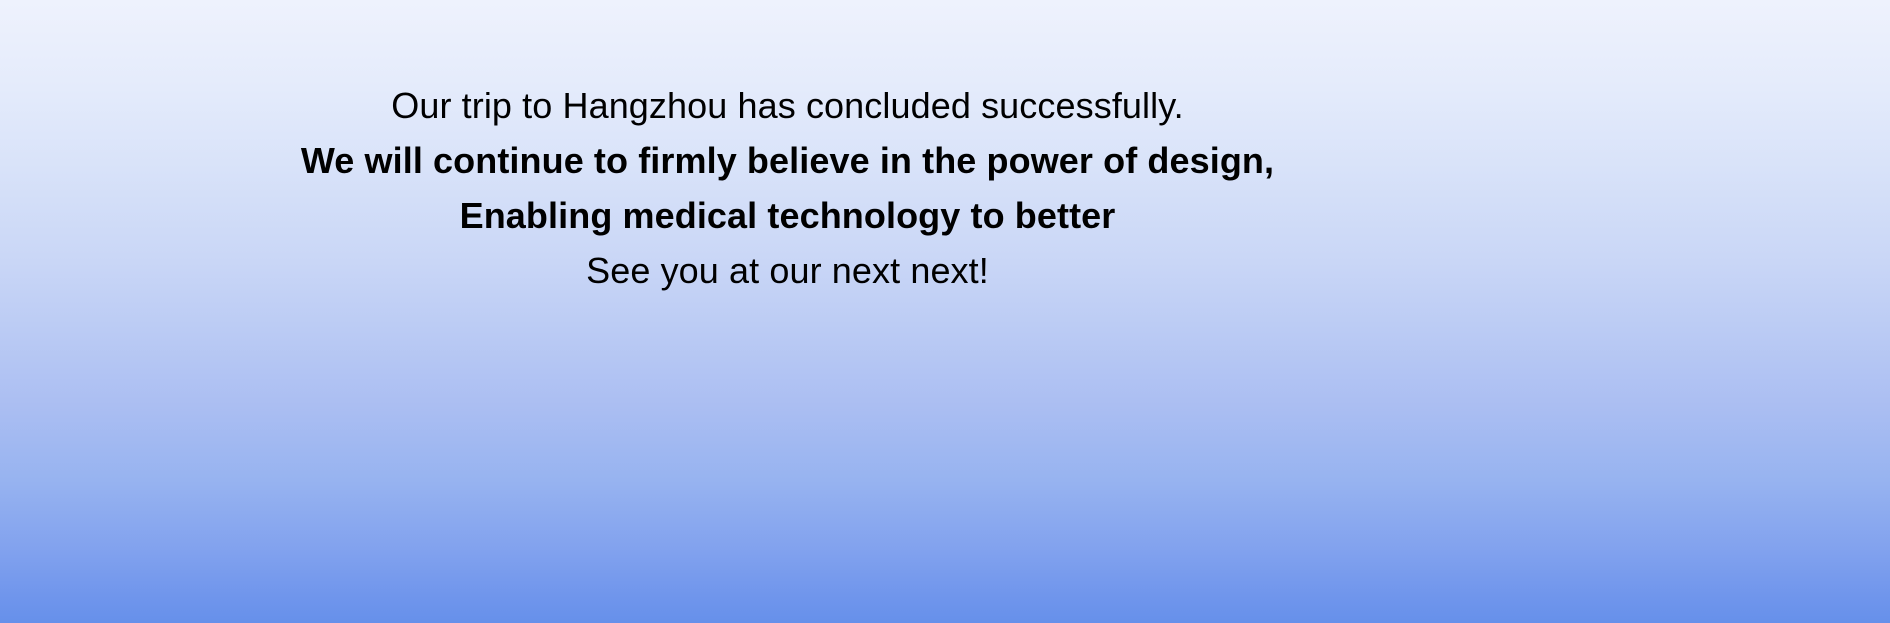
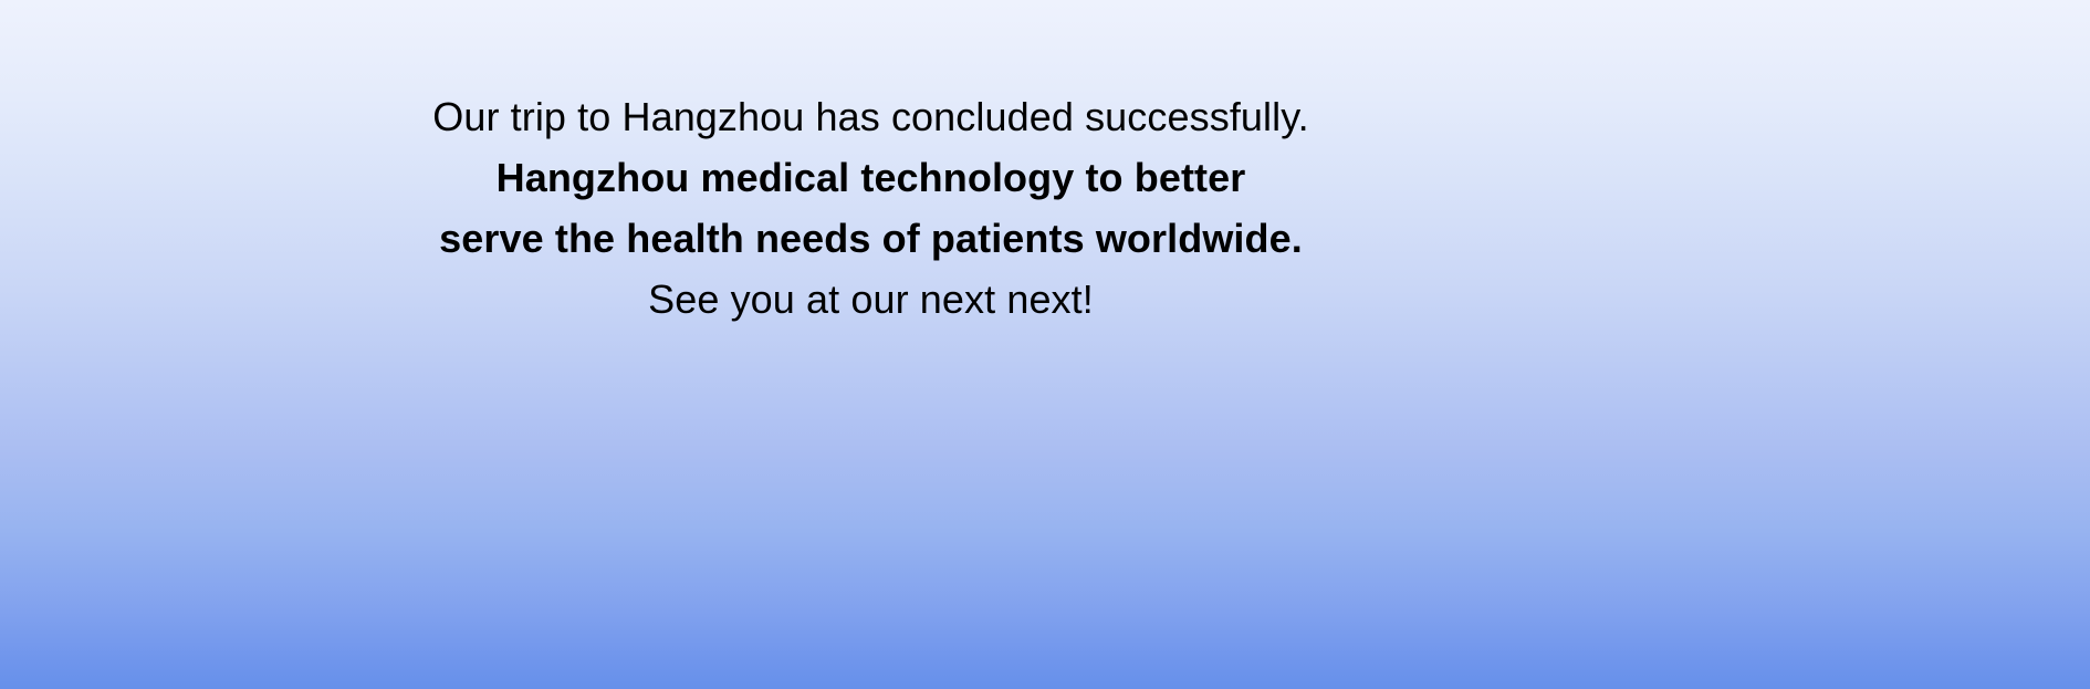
  Our trip to Hangzhou has concluded successfully.
- We will continue to firmly believe in the power of design,
- Enabling medical technology to better
+ Hangzhou medical technology to better
+ serve the health needs of patients worldwide.
  See you at our next next!
